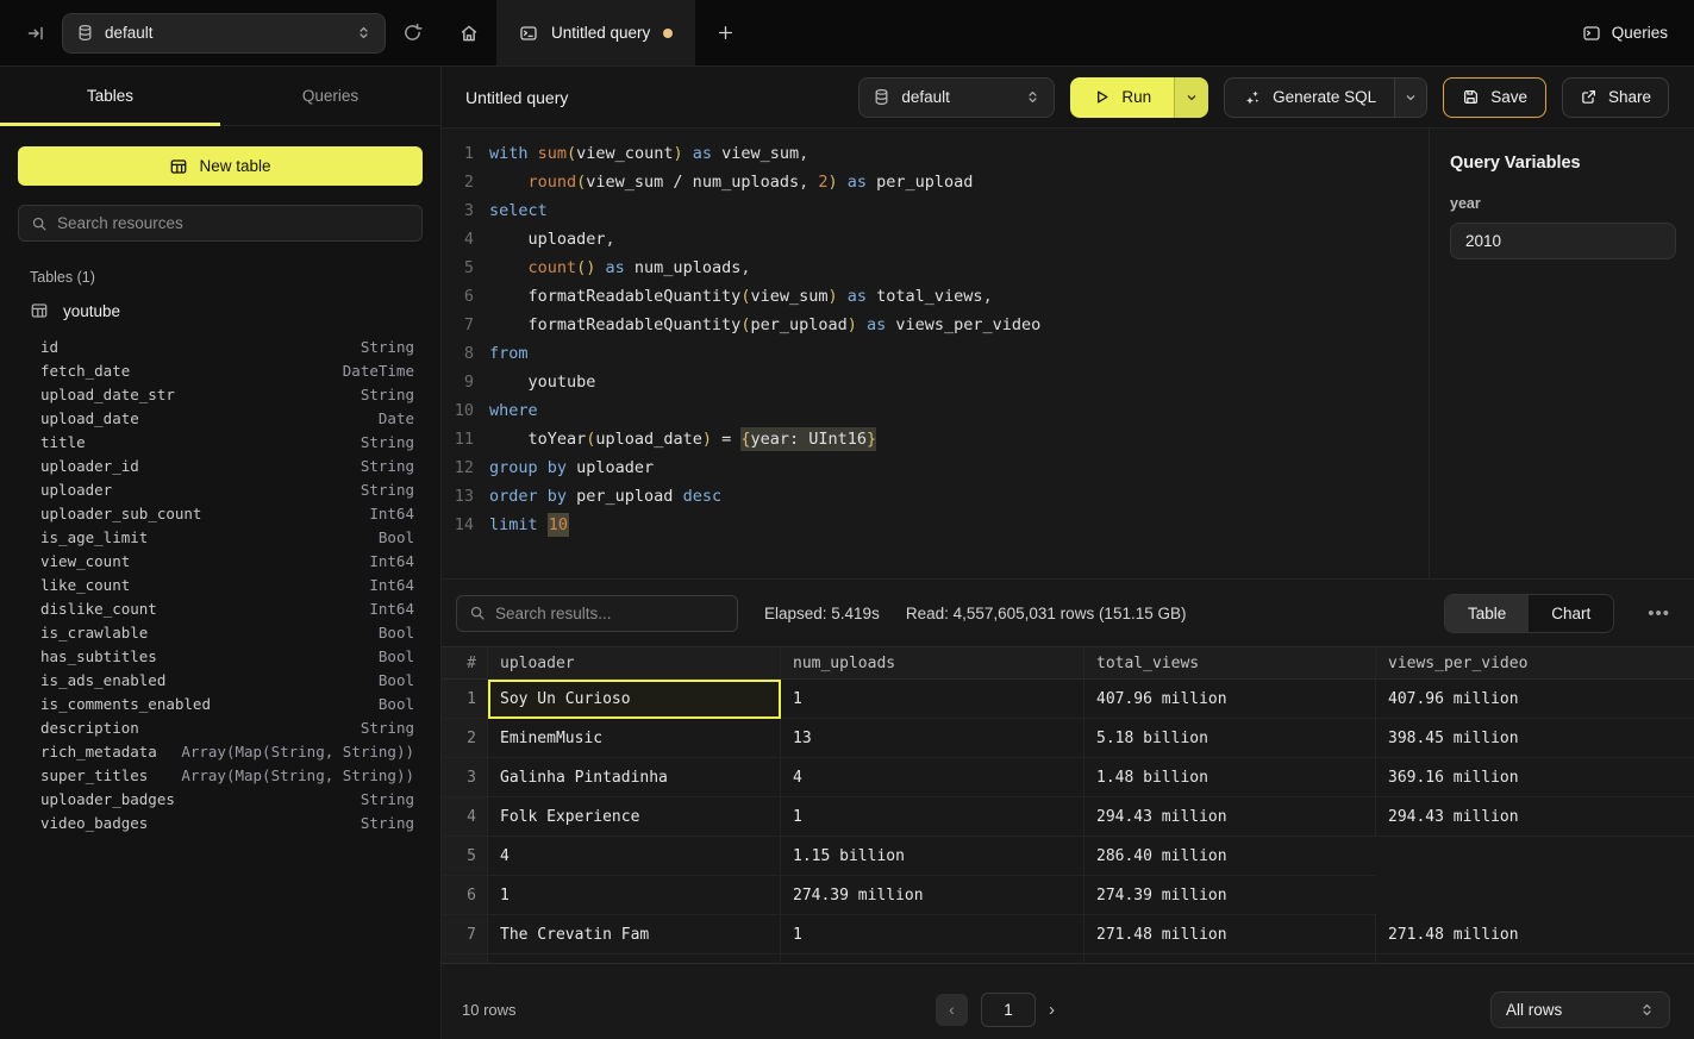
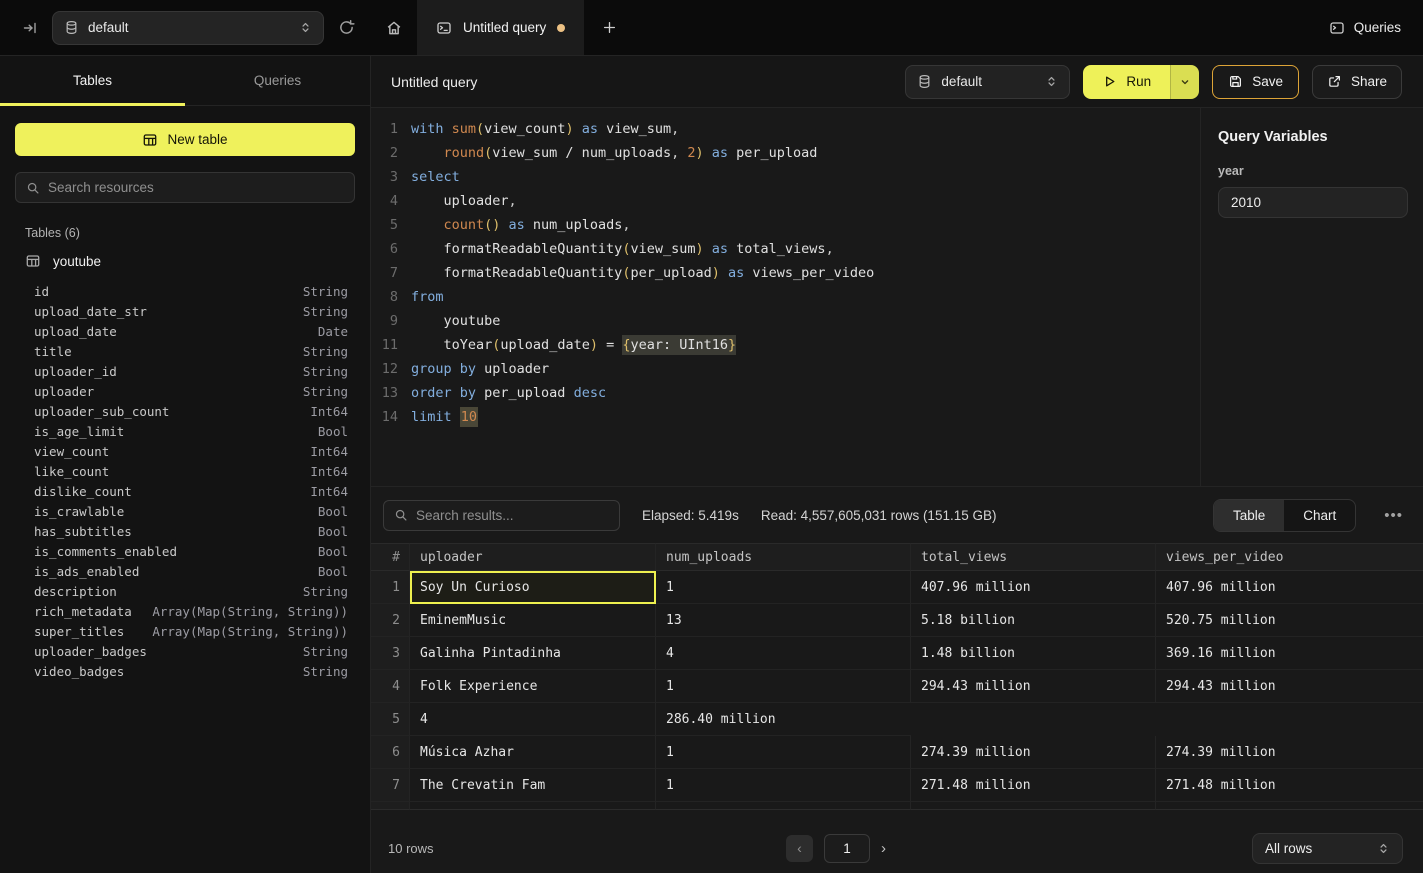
  default
  Untitled query
  Queries
  Tables
  Queries
  New table
  Search resources
- Tables (1)
+ Tables (6)
  youtube
  id
  String
- fetch_date
- DateTime
  upload_date_str
  String
  upload_date
  Date
  title
  String
  uploader_id
  String
  uploader
  String
  uploader_sub_count
  Int64
  is_age_limit
  Bool
  view_count
  Int64
  like_count
  Int64
  dislike_count
  Int64
  is_crawlable
  Bool
  has_subtitles
  Bool
- is_ads_enabled
+ is_comments_enabled
  Bool
- is_comments_enabled
+ is_ads_enabled
  Bool
  description
  String
  rich_metadata
  Array(Map(String, String))
  super_titles
  Array(Map(String, String))
  uploader_badges
  String
  video_badges
  String
  Untitled query
  default
  Run
- Generate SQL
  Save
  Share
  1
  with sum(view_count) as view_sum,
  2
  round(view_sum / num_uploads, 2) as per_upload
  3
  select
  4
  uploader,
  5
  count() as num_uploads,
  6
  formatReadableQuantity(view_sum) as total_views,
  7
  formatReadableQuantity(per_upload) as views_per_video
  8
  from
  9
  youtube
- 10
- where
  11
  toYear(upload_date) = {year: UInt16}
  12
  group by uploader
  13
  order by per_upload desc
  14
  limit 10
  Query Variables
  year
  2010
  Search results...
  Elapsed: 5.419s
  Read: 4,557,605,031 rows (151.15 GB)
  Table
  Chart
  •••
  #
  uploader
  num_uploads
  total_views
  views_per_video
  1
  Soy Un Curioso
  1
  407.96 million
  407.96 million
  2
  EminemMusic
  13
  5.18 billion
- 398.45 million
+ 520.75 million
  3
  Galinha Pintadinha
  4
  1.48 billion
  369.16 million
  4
  Folk Experience
  1
  294.43 million
  294.43 million
  5
  4
- 1.15 billion
  286.40 million
  6
+ Música Azhar
  1
  274.39 million
  274.39 million
  7
  The Crevatin Fam
  1
  271.48 million
  271.48 million
  10 rows
  ‹
  1
  ›
  All rows
